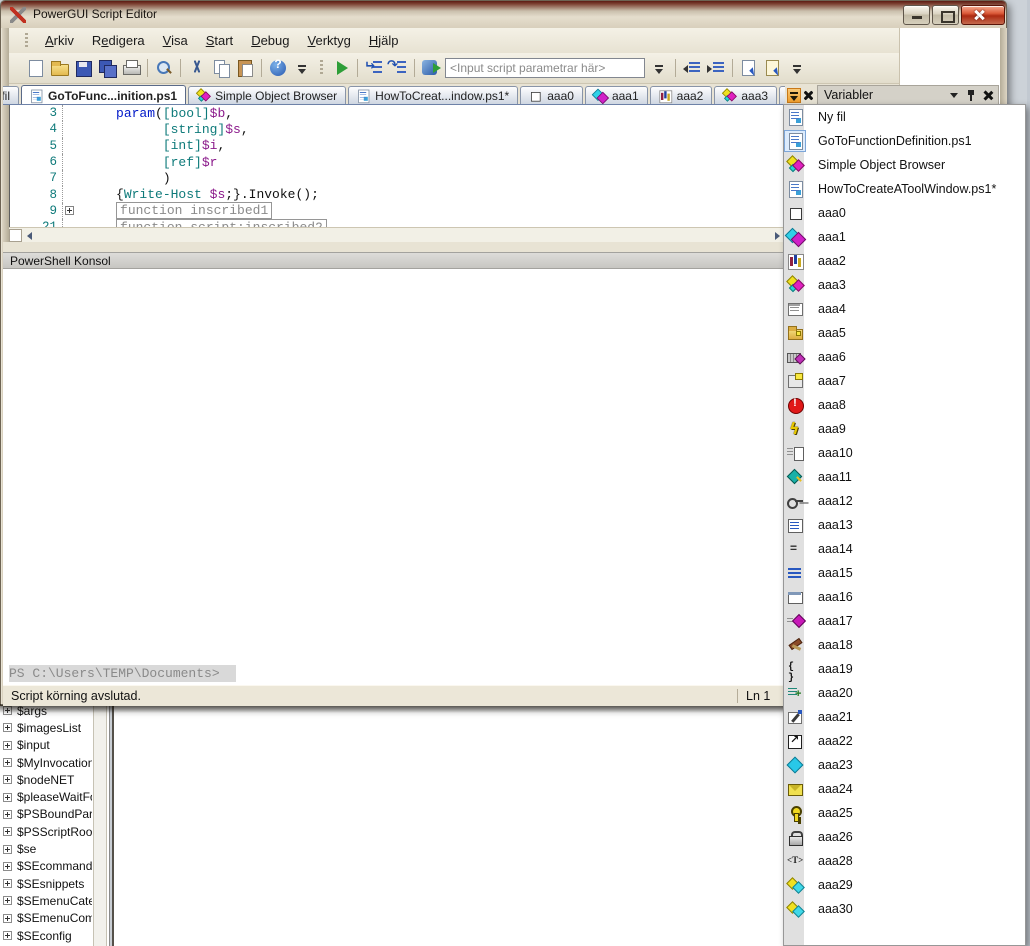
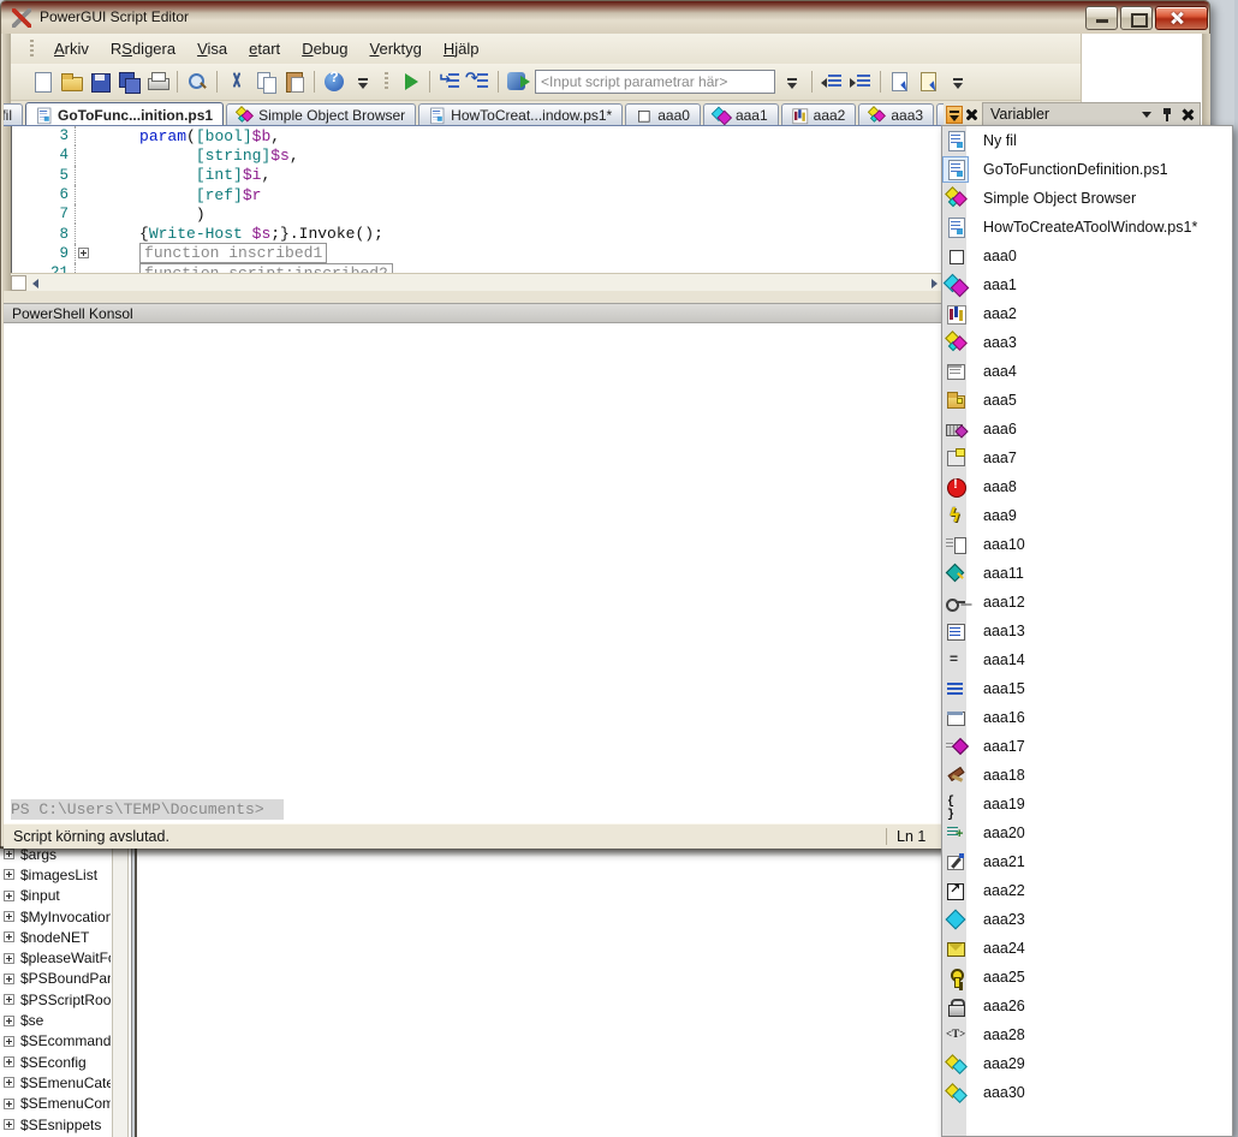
  $imagesList
  $input
  $MyInvocation
  $nodeNET
  $pleaseWaitF
  $PSBoundPar
  $PSScriptRoo
  $se
  $SEcommand
- $SEsnippets
+ $SEconfig
  $SEmenuCate
  $SEmenuCom
- $SEconfig
+ $SEsnippets
  PowerGUI Script Editor
  Arkiv
- Redigera
+ RSdigera
  Visa
- Start
+ etart
  Debug
  Verktyg
  Hjälp
  <Input script parametrar här>
  fil
  GoToFunc...inition.ps1
  Simple Object Browser
  HowToCreat...indow.ps1*
  aaa0
  aaa1
  aaa2
  aaa3
  3
  param([bool]$b,
  4
  [string]$s,
  5
  [int]$i,
  6
  [ref]$r
  7
  )
  8
  {Write-Host $s;}.Invoke();
  9
  function inscribed1
  PowerShell Konsol
  PS C:\Users\TEMP\Documents>
  Script körning avslutad.
  Ln 1
  Variabler
  Ny fil
  GoToFunctionDefinition.ps1
  Simple Object Browser
  HowToCreateAToolWindow.ps1*
  aaa0
  aaa1
  aaa2
  aaa3
  aaa4
  aaa5
  aaa6
  aaa7
  aaa8
  aaa9
  aaa10
  aaa11
  aaa12
  aaa13
  aaa14
  aaa15
  aaa16
  aaa17
  aaa18
  aaa19
  aaa20
  aaa21
  aaa22
  aaa23
  aaa24
  aaa25
  aaa26
  aaa28
  aaa29
  aaa30
